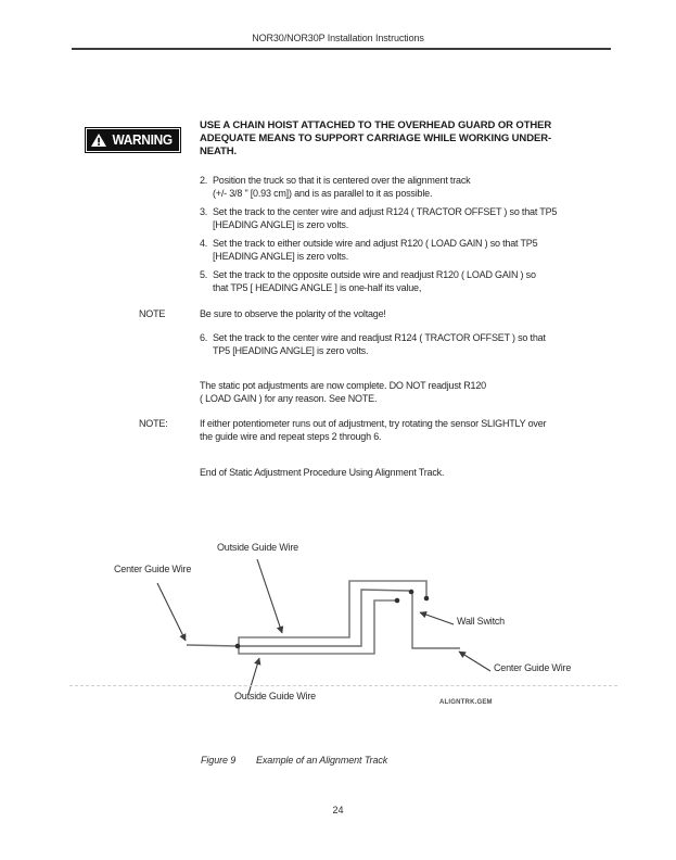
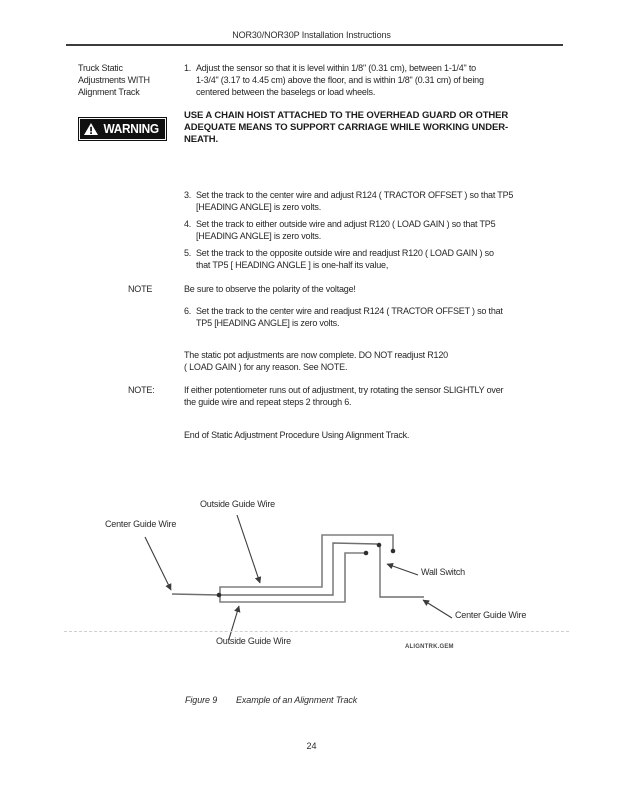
  NOR30/NOR30P Installation Instructions
+ Truck Static
+ Adjustments WITH
+ Alignment Track
+ 1.
+ Adjust the sensor so that it is level within 1/8" (0.31 cm), between 1-1/4" to
+ 1-3/4" (3.17 to 4.45 cm) above the floor, and is within 1/8" (0.31 cm) of being
+ centered between the baselegs or load wheels.
  WARNING
  USE A CHAIN HOIST ATTACHED TO THE OVERHEAD GUARD OR OTHER
  ADEQUATE MEANS TO SUPPORT CARRIAGE WHILE WORKING UNDER-
  NEATH.
- 2.
- Position the truck so that it is centered over the alignment track
- (+/- 3/8 " [0.93 cm]) and is as parallel to it as possible.
  3.
  Set the track to the center wire and adjust R124 ( TRACTOR OFFSET ) so that TP5
  [HEADING ANGLE] is zero volts.
  4.
  Set the track to either outside wire and adjust R120 ( LOAD GAIN ) so that TP5
  [HEADING ANGLE] is zero volts.
  5.
  Set the track to the opposite outside wire and readjust R120 ( LOAD GAIN ) so
  that TP5 [ HEADING ANGLE ] is one-half its value,
  NOTE
  Be sure to observe the polarity of the voltage!
  6.
  Set the track to the center wire and readjust R124 ( TRACTOR OFFSET ) so that
  TP5 [HEADING ANGLE] is zero volts.
  The static pot adjustments are now complete. DO NOT readjust R120
  ( LOAD GAIN ) for any reason. See NOTE.
  NOTE:
  If either potentiometer runs out of adjustment, try rotating the sensor SLIGHTLY over
  the guide wire and repeat steps 2 through 6.
  End of Static Adjustment Procedure Using Alignment Track.
  Outside Guide Wire
  Center Guide Wire
  Wall Switch
  Center Guide Wire
  Outside Guide Wire
  Figure 9
  Example of an Alignment Track
  24
